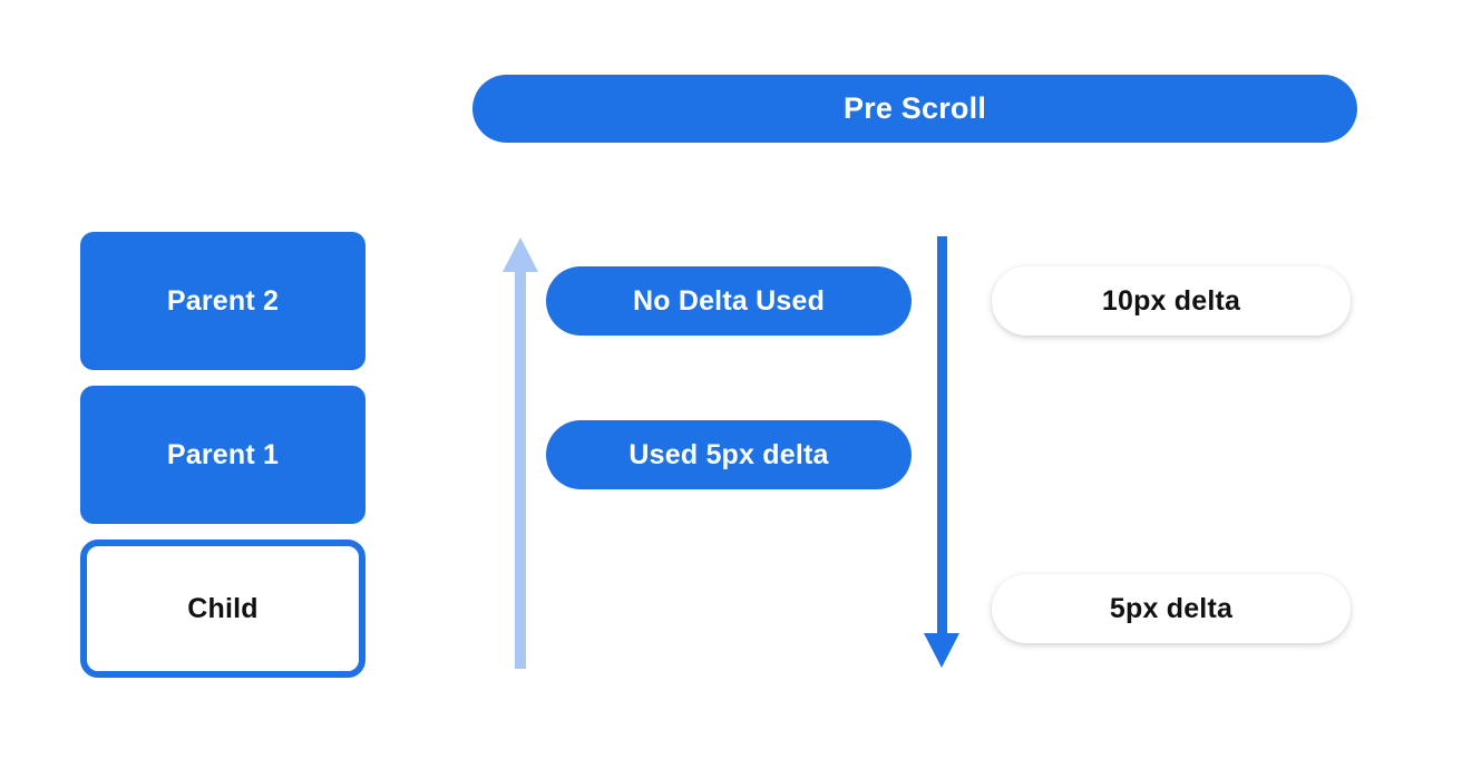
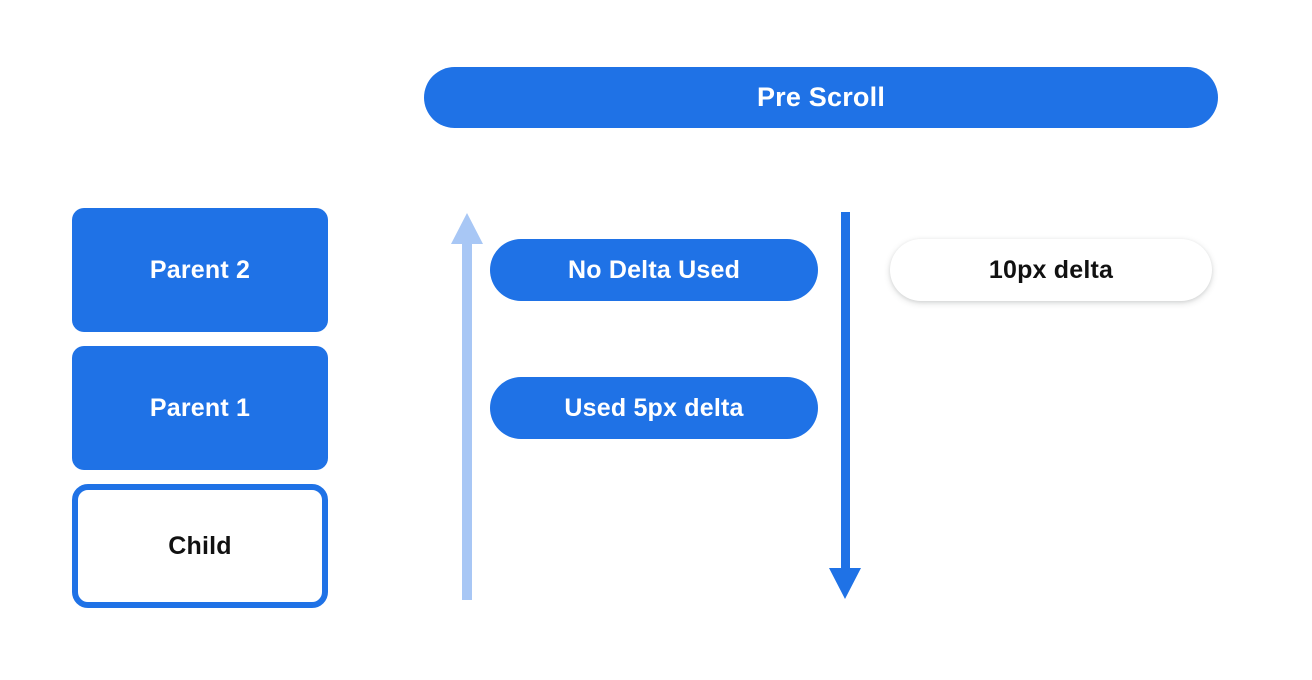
  Pre Scroll
  Parent 2
  Parent 1
  Child
  No Delta Used
  Used 5px delta
  10px delta
- 5px delta
